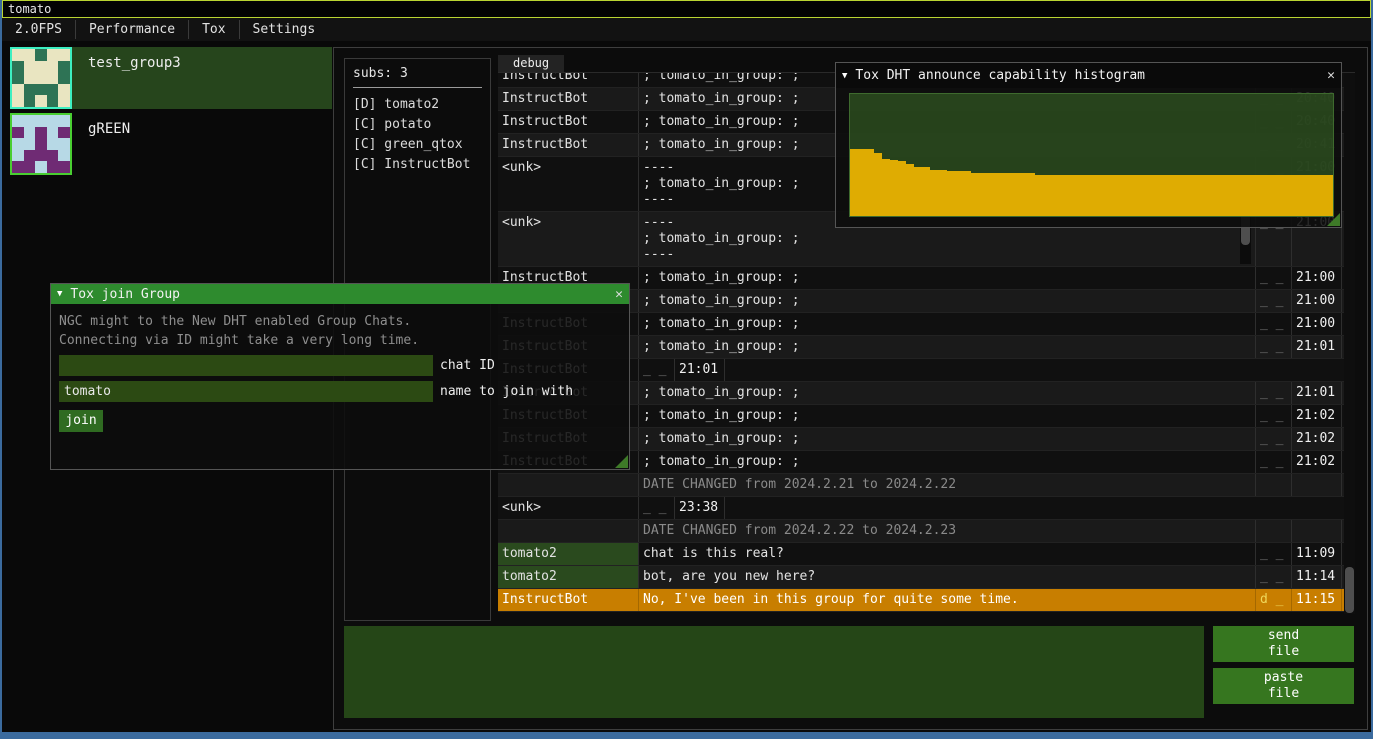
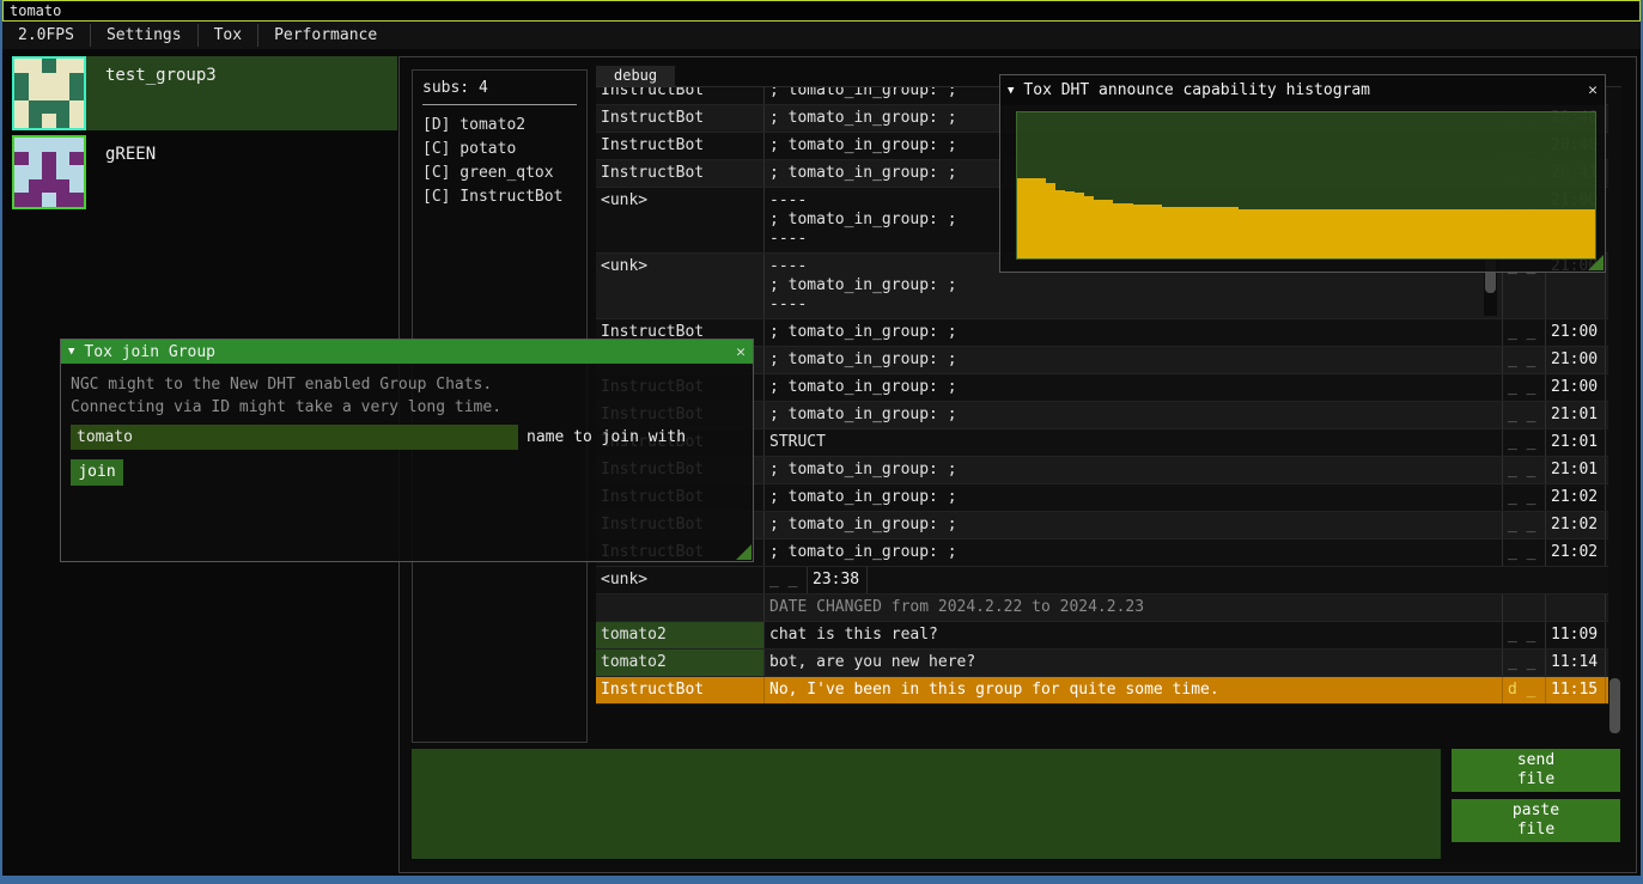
  tomato
  2.0FPS
- Performance
+ Settings
  Tox
- Settings
+ Performance
  test_group3
  gREEN
- subs: 3
+ subs: 4
  [D] tomato2
  [C] potato
  [C] green_qtox
  [C] InstructBot
  debug
  InstructBot
  ; tomato_in_group: ;
  InstructBot
  ; tomato_in_group: ;
  _ _
  20:40
  InstructBot
  ; tomato_in_group: ;
  20:40
  InstructBot
  ; tomato_in_group: ;
  20:41
  <unk>
  ----
  ; tomato_in_group: ;
  ----
  _ _
  21:00
  <unk>
  ----
  ; tomato_in_group: ;
  ----
  _ _
  21:00
  InstructBot
  ; tomato_in_group: ;
  _ _
  21:00
  ; tomato_in_group: ;
  _ _
  21:00
  InstructBot
  ; tomato_in_group: ;
  _ _
  21:00
  InstructBot
  ; tomato_in_group: ;
  _ _
  21:01
  InstructBot
+ STRUCT
  _ _
  21:01
  InstructBot
  ; tomato_in_group: ;
  _ _
  21:01
  InstructBot
  ; tomato_in_group: ;
  _ _
  21:02
  InstructBot
  ; tomato_in_group: ;
  _ _
  21:02
  InstructBot
  ; tomato_in_group: ;
  _ _
  21:02
- DATE CHANGED from 2024.2.21 to 2024.2.22
  <unk>
  _ _
  23:38
  DATE CHANGED from 2024.2.22 to 2024.2.23
  tomato2
  chat is this real?
  _ _
  11:09
  tomato2
  bot, are you new here?
  _ _
  11:14
  InstructBot
  No, I've been in this group for quite some time.
  d _
  11:15
  send
  file
  paste
  file
  ▼
  Tox DHT announce capability histogram
  ✕
  ▼
  Tox join Group
  ✕
  NGC might to the New DHT enabled Group Chats.
  Connecting via ID might take a very long time.
- chat ID
  tomato
  name to join with
  join
